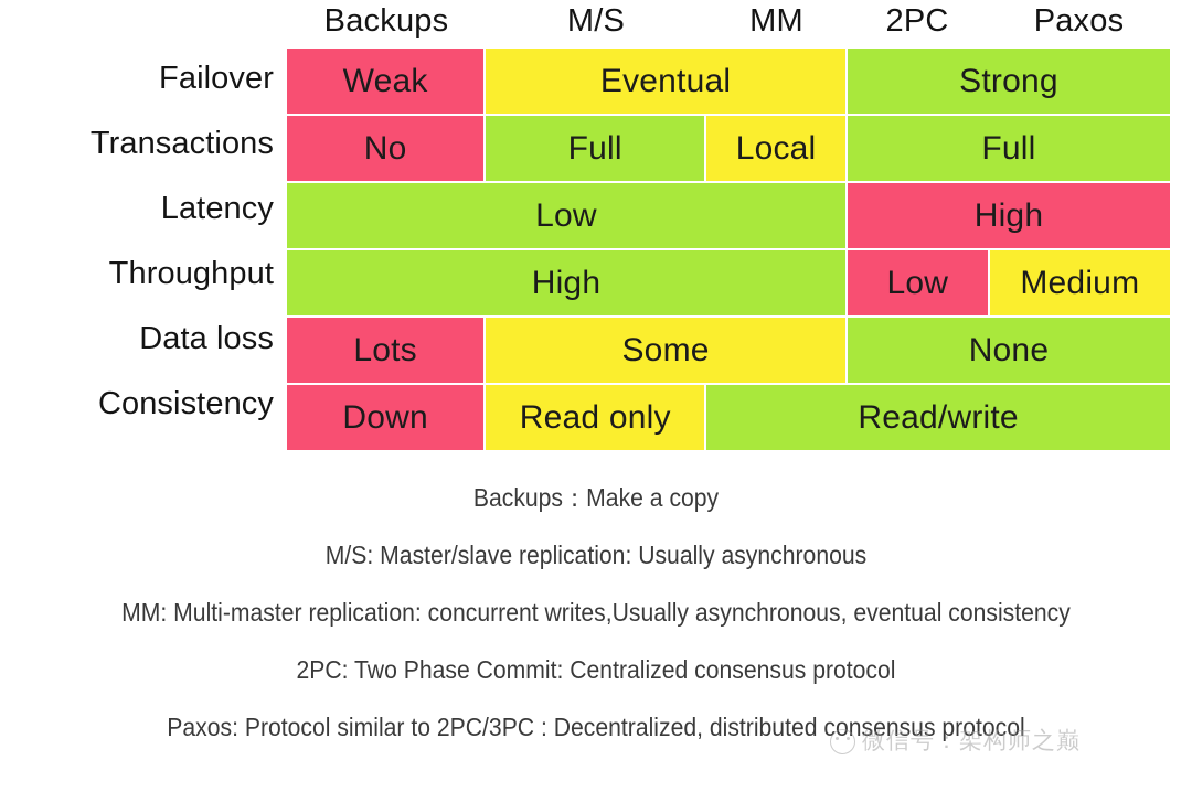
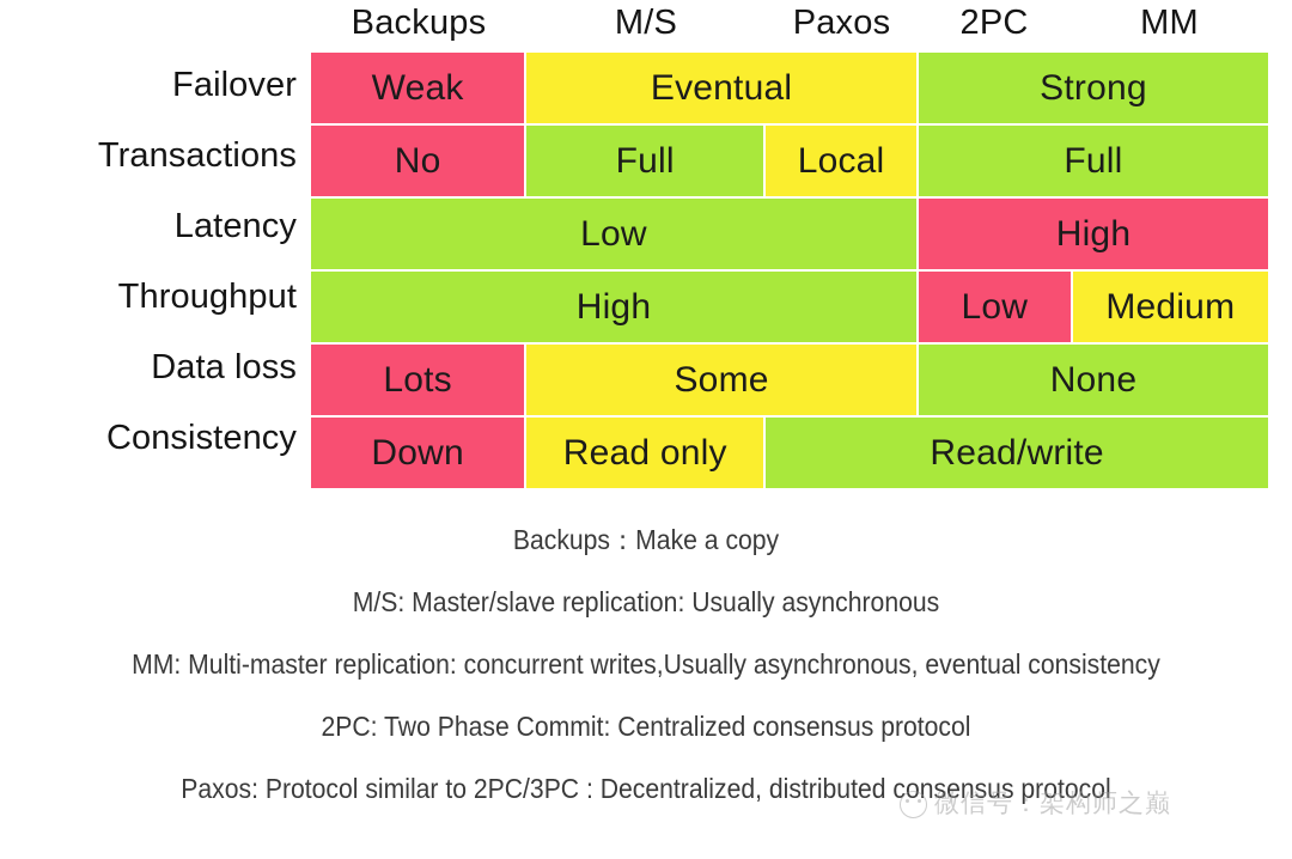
  Backups
  M/S
- MM
+ Paxos
  2PC
- Paxos
+ MM
  Failover
  Transactions
  Latency
  Throughput
  Data loss
  Consistency
  Weak
  Eventual
  Strong
  No
  Full
  Local
  Full
  Low
  High
  High
  Low
  Medium
  Lots
  Some
  None
  Down
  Read only
  Read/write
  Backups：Make a copy
  M/S: Master/slave replication: Usually asynchronous
  MM: Multi-master replication: concurrent writes,Usually asynchronous, eventual consistency
  2PC: Two Phase Commit: Centralized consensus protocol
  Paxos: Protocol similar to 2PC/3PC : Decentralized, distributed consensus protocol
  微信号：架构师之巅
